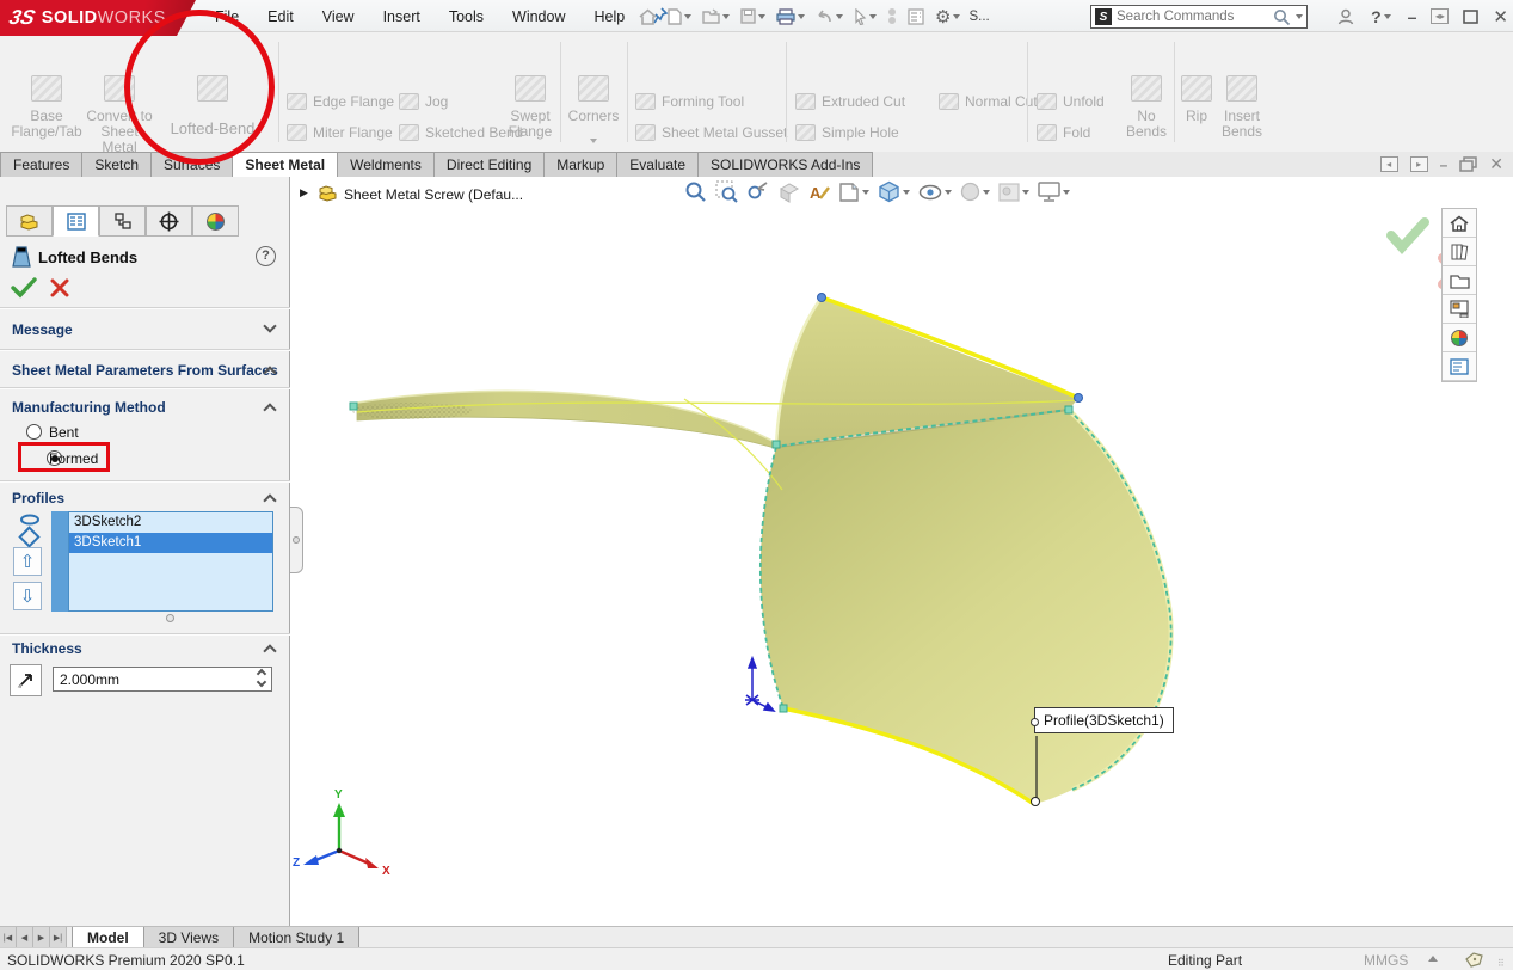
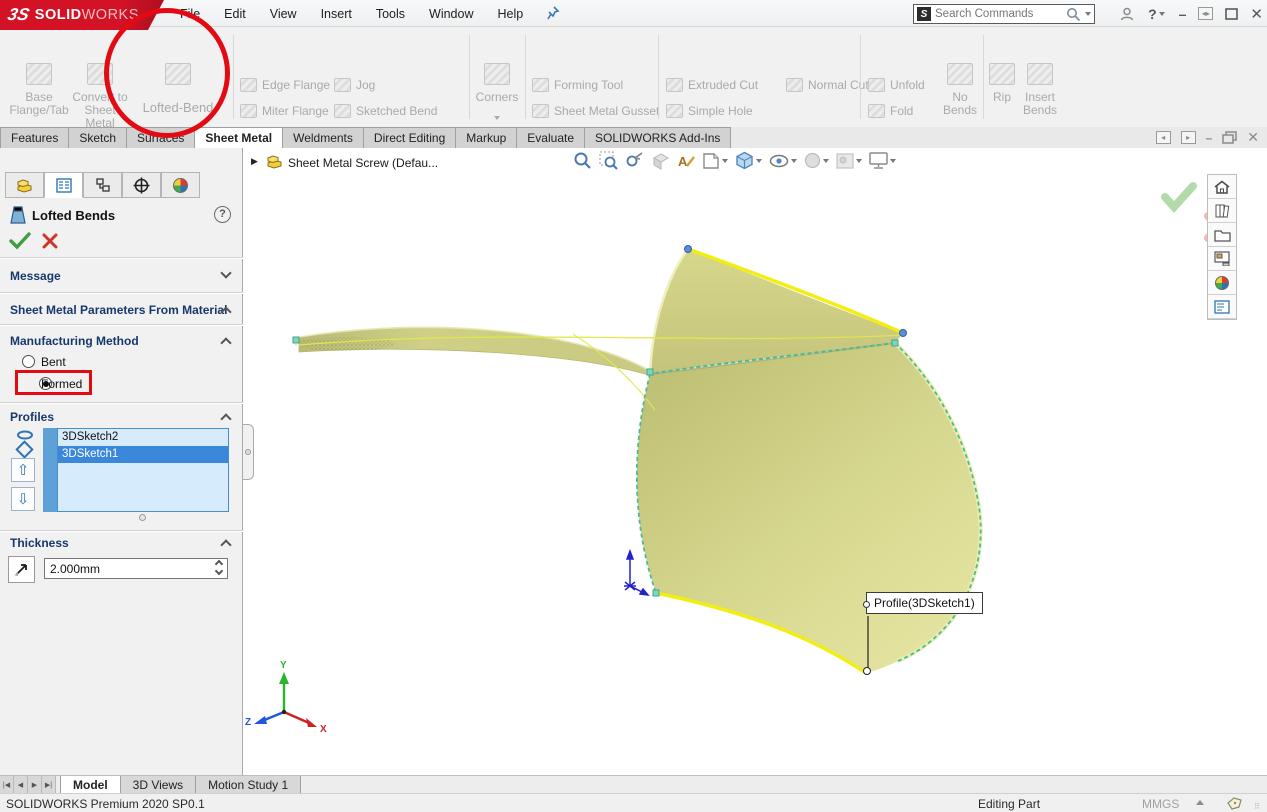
  SOLID
  WORKS
  File
  Edit
  View
  Insert
  Tools
  Window
  Help
- ⚙
- S...
  S
  Search Commands
  ?
  –
  ◂▸
  ✕
  Base Flange/Tab
  Convert to Sheet Metal
  Lofted-Bend
  Edge Flange
  Miter Flange
  Jog
  Sketched Bend
- Swept Flange
  Corners
  Forming Tool
  Sheet Metal Gusse
  Extruded Cut
  Simple Hole
  Normal Cu
  Unfold
  Fold
  No Bends
  Rip
  Insert Bends
  Features
  Sketch
  Surfaces
  Sheet Metal
  Weldments
  Direct Editing
  Markup
  Evaluate
  SOLIDWORKS Add-Ins
  ◂
  ▸
  –
  ✕
  Lofted Bends
  ?
  Message
- Sheet Metal Parameters From Surfaces
+ Sheet Metal Parameters From Material
  Manufacturing Method
  Bent
  Formed
  Profiles
  ⇧
  ⇩
  3DSketch2
  3DSketch1
  Thickness
  2.000mm
  Y
  Z
  X
  ▶
  Sheet Metal Screw (Defau...
  A
  Profile(3DSketch1)
  Model
  3D Views
  Motion Study 1
  SOLIDWORKS Premium 2020 SP0.1
  Editing Part
  MMGS
  ⠿
